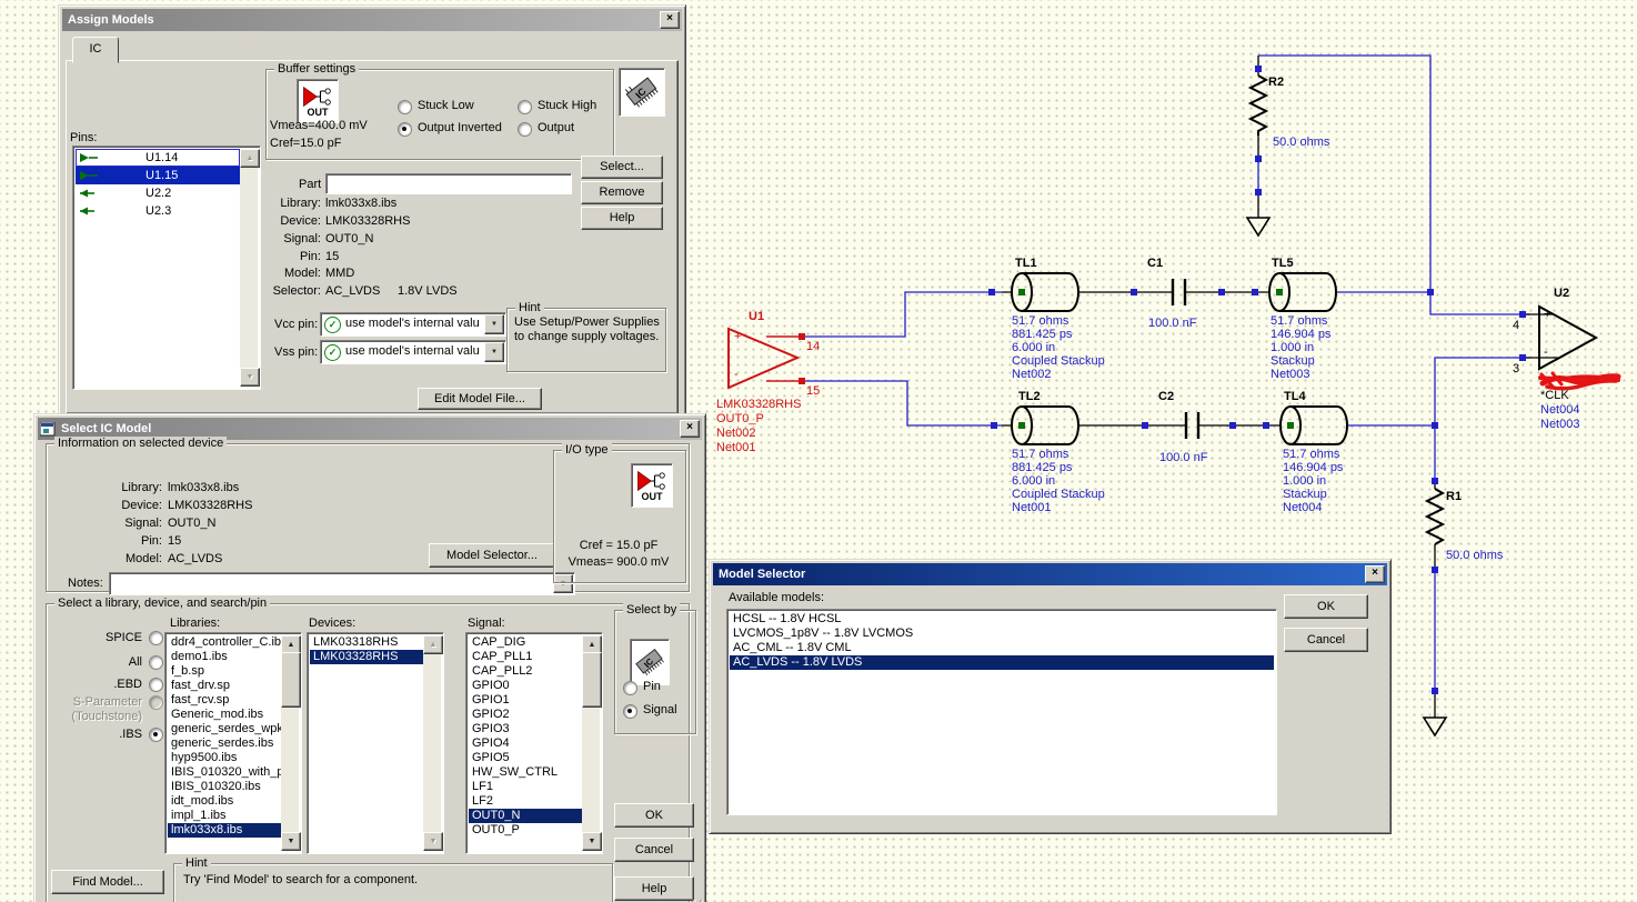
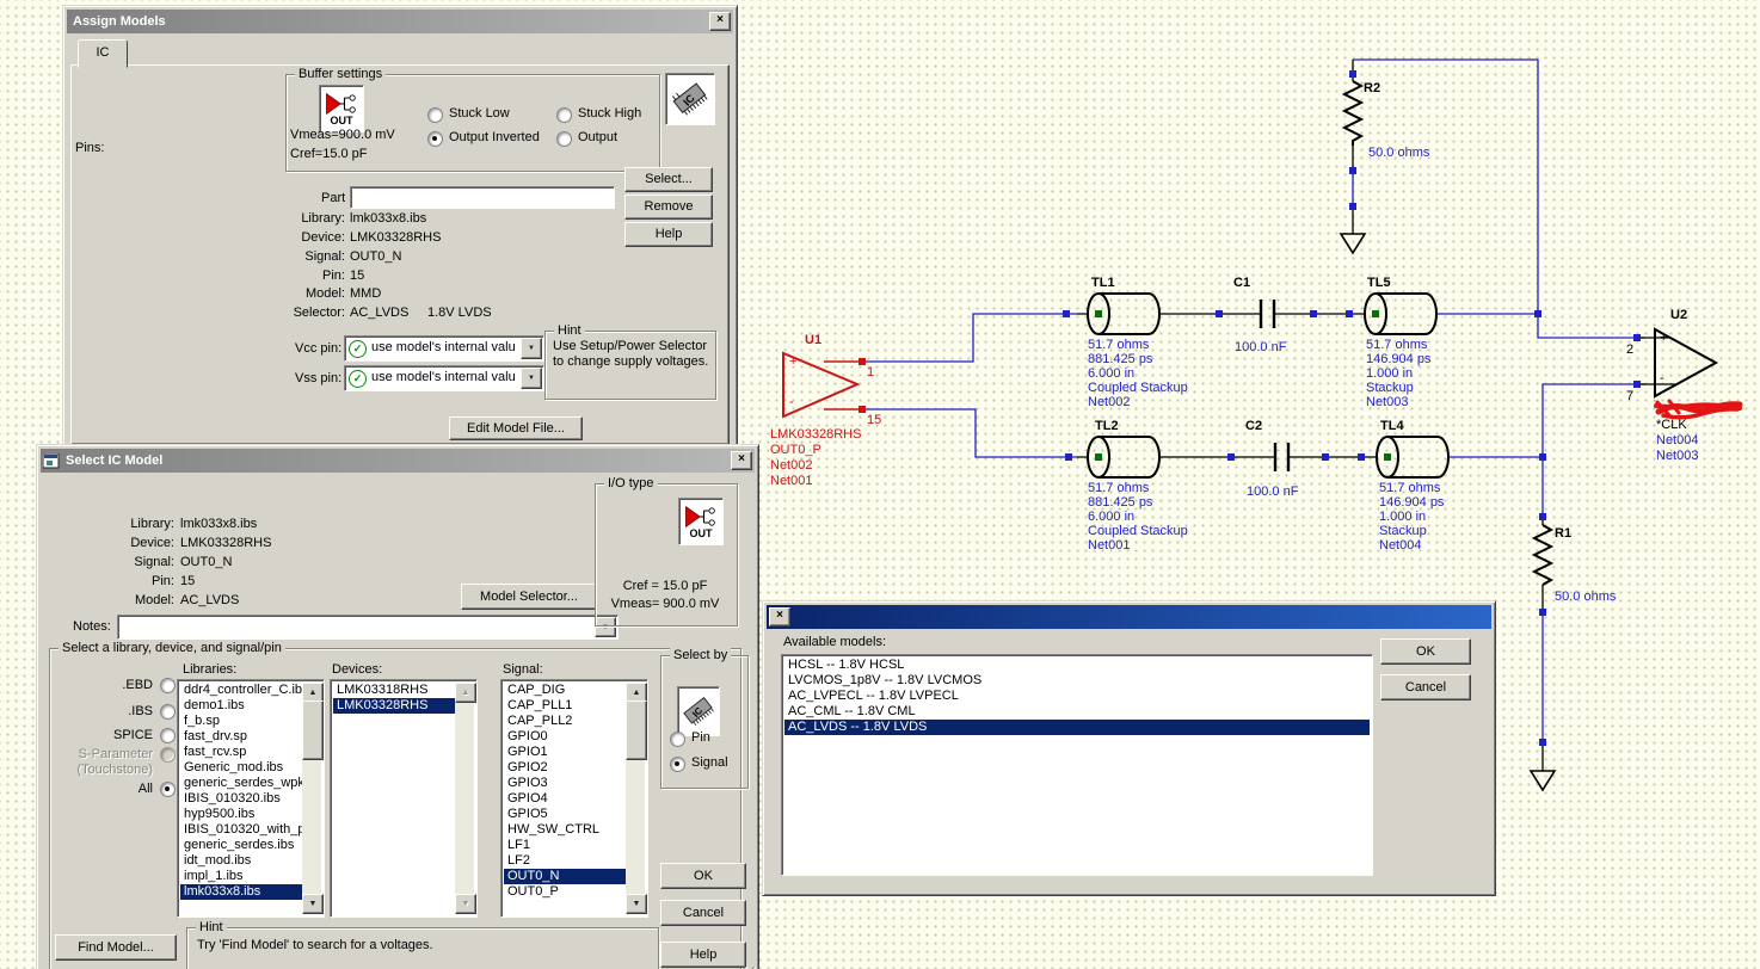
  U1
  +
  -
- 14
+ 1
  15
  LMK03328RHS
  OUT0_P
  Net002
  Net001
  U2
  +
  -
- 4
+ 2
- 3
+ 7
  *CLK
  Net004
  Net003
  R2
  50.0 ohms
  R1
  50.0 ohms
  TL1
  51.7 ohms
  881.425 ps
  6.000 in
  Coupled Stackup
  Net002
  C1
  100.0 nF
  TL5
  51.7 ohms
  146.904 ps
  1.000 in
  Stackup
  Net003
  TL2
  51.7 ohms
  881.425 ps
  6.000 in
  Coupled Stackup
  Net001
  C2
  100.0 nF
  TL4
  51.7 ohms
  146.904 ps
  1.000 in
  Stackup
  Net004
  Assign Models
  ×
  IC
  Buffer settings
  OUT
- Vmeas=400.0 mV
+ Vmeas=900.0 mV
  Cref=15.0 pF
  Stuck Low
  Output Inverted
  Stuck High
  Output
  Pins:
- U1.14
- U1.15
- U2.2
- U2.3
  Part
  Library:
  lmk033x8.ibs
  Device:
  LMK03328RHS
  Signal:
  OUT0_N
  Pin:
  15
  Model:
  MMD
  Selector:
  AC_LVDS
  1.8V LVDS
  Vcc pin:
  ✓
  use model's internal valu
  Vss pin:
  ✓
  use model's internal valu
  Hint
- Use Setup/Power Supplies to change supply voltages.
+ Use Setup/Power Selector to change supply voltages.
  Select...
  Remove
  Help
  Edit Model File...
  Select IC Model
  ×
- Information on selected device
  Library:
  lmk033x8.ibs
  Device:
  LMK03328RHS
  Signal:
  OUT0_N
  Pin:
  15
  Model:
  AC_LVDS
  Notes:
  Model Selector...
  I/O type
  OUT
  Cref = 15.0 pF
  Vmeas= 900.0 mV
- Select a library, device, and search/pin
+ Select a library, device, and signal/pin
- SPICE
+ .EBD
- All
+ .IBS
- .EBD
+ SPICE
  S-Parameter
  (Touchstone)
- .IBS
+ All
  Libraries:
  ddr4_controller_C.ib
  demo1.ibs
  f_b.sp
  fast_drv.sp
  fast_rcv.sp
  Generic_mod.ibs
  generic_serdes_wp
- generic_serdes.ibs
+ IBIS_010320.ibs
  hyp9500.ibs
  IBIS_010320_with_
- IBIS_010320.ibs
+ generic_serdes.ibs
  idt_mod.ibs
  impl_1.ibs
  lmk033x8.ibs
  Devices:
  LMK03318RHS
  LMK03328RHS
  Signal:
  CAP_DIG
  CAP_PLL1
  CAP_PLL2
  GPIO0
  GPIO1
  GPIO2
  GPIO3
  GPIO4
  GPIO5
  HW_SW_CTRL
  LF1
  LF2
  OUT0_N
  OUT0_P
  Select by
  Pin
  Signal
  OK
  Cancel
  Help
  Find Model...
  Hint
- Try 'Find Model' to search for a component.
+ Try 'Find Model' to search for a voltages.
- Model Selector
  ×
  Available models:
  HCSL -- 1.8V HCSL
  LVCMOS_1p8V -- 1.8V LVCMOS
+ AC_LVPECL -- 1.8V LVPECL
  AC_CML -- 1.8V CML
  AC_LVDS -- 1.8V LVDS
  OK
  Cancel
